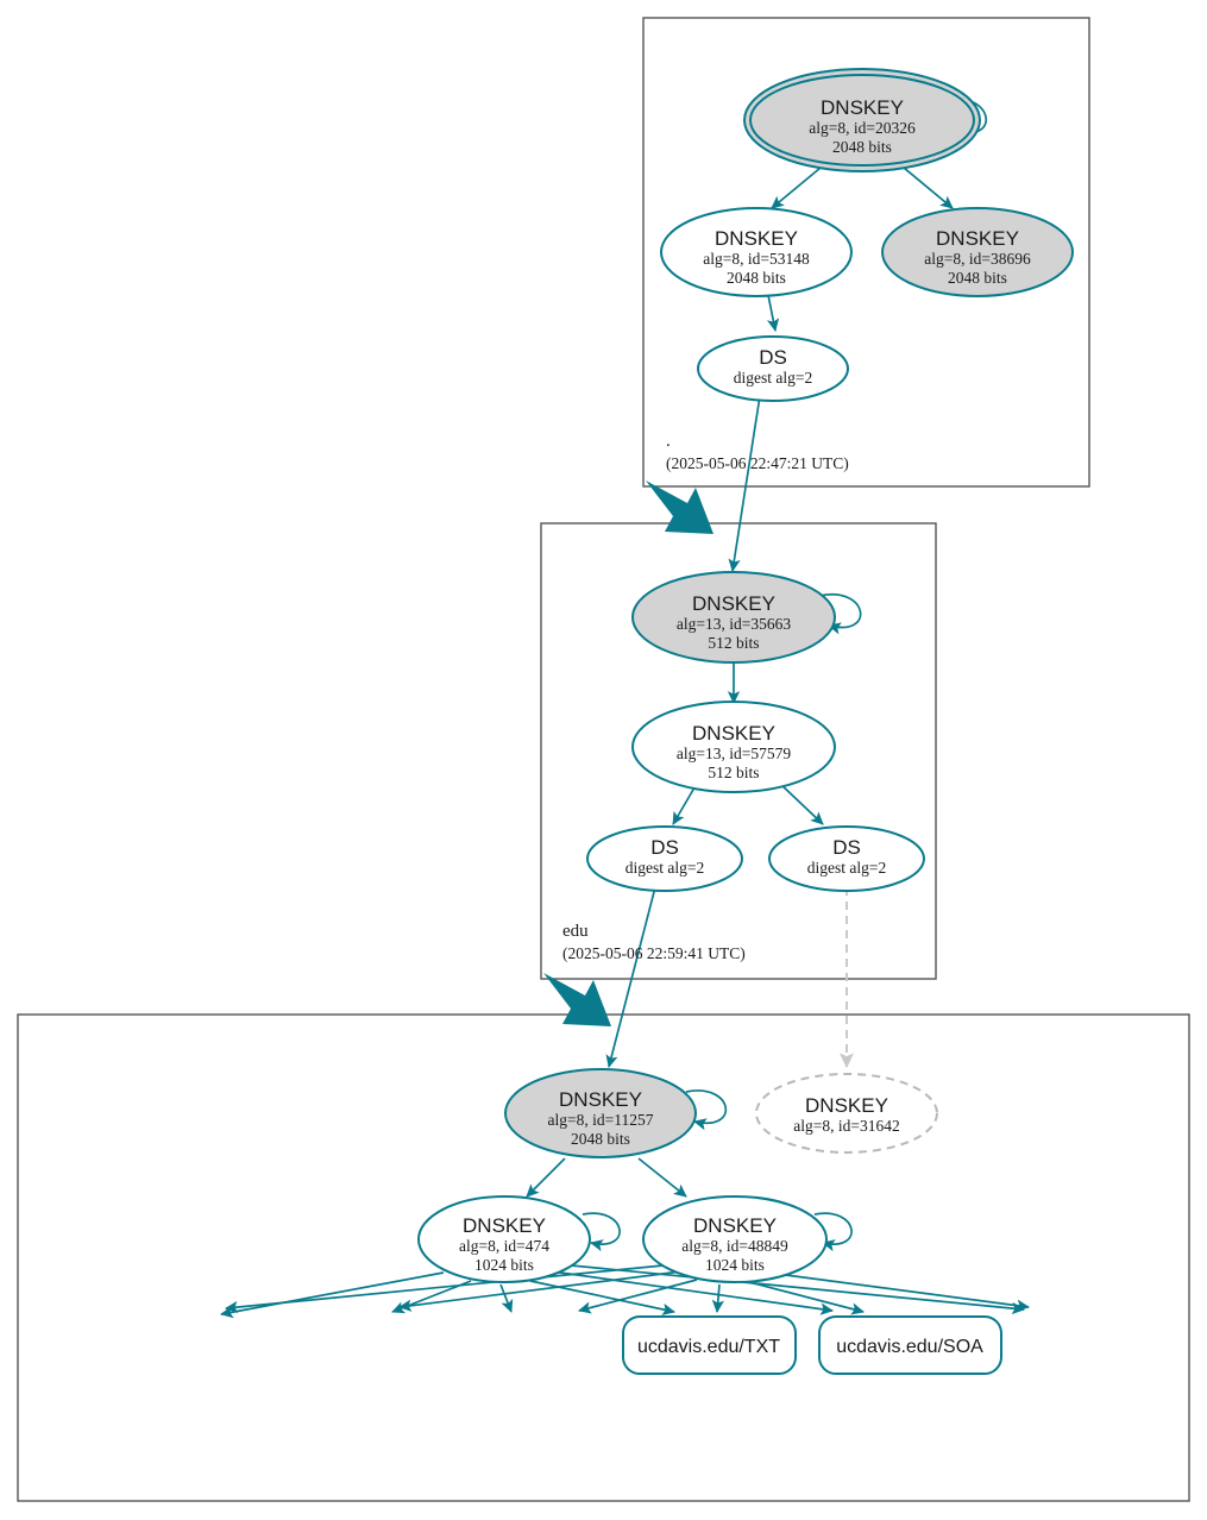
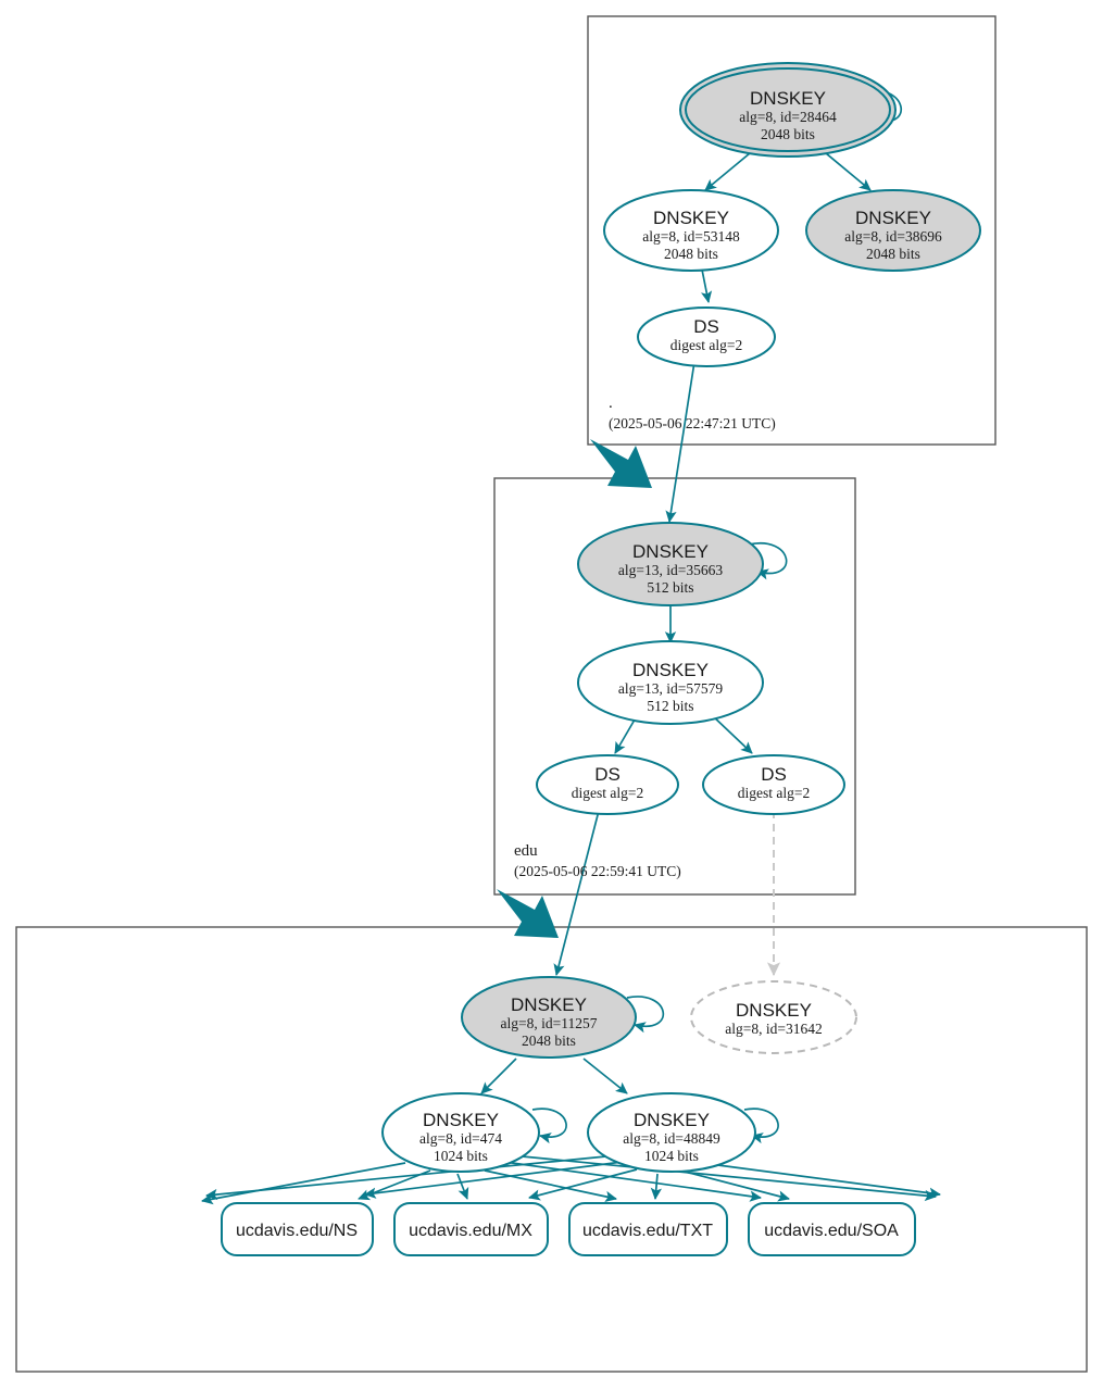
  DNSKEY
- alg=8, id=20326
+ alg=8, id=28464
  2048 bits
  DNSKEY
  alg=8, id=53148
  2048 bits
  DNSKEY
  alg=8, id=38696
  2048 bits
  DS
  digest alg=2
  .
  (2025-05-06 22:47:21 UTC)
  DNSKEY
  alg=13, id=35663
  512 bits
  DNSKEY
  alg=13, id=57579
  512 bits
  DS
  digest alg=2
  DS
  digest alg=2
  edu
  (2025-05-06 22:59:41 UTC)
  DNSKEY
  alg=8, id=11257
  2048 bits
  DNSKEY
  alg=8, id=31642
  DNSKEY
  alg=8, id=474
  1024 bits
  DNSKEY
  alg=8, id=48849
  1024 bits
+ ucdavis.edu/NS
+ ucdavis.edu/MX
  ucdavis.edu/TXT
  ucdavis.edu/SOA
